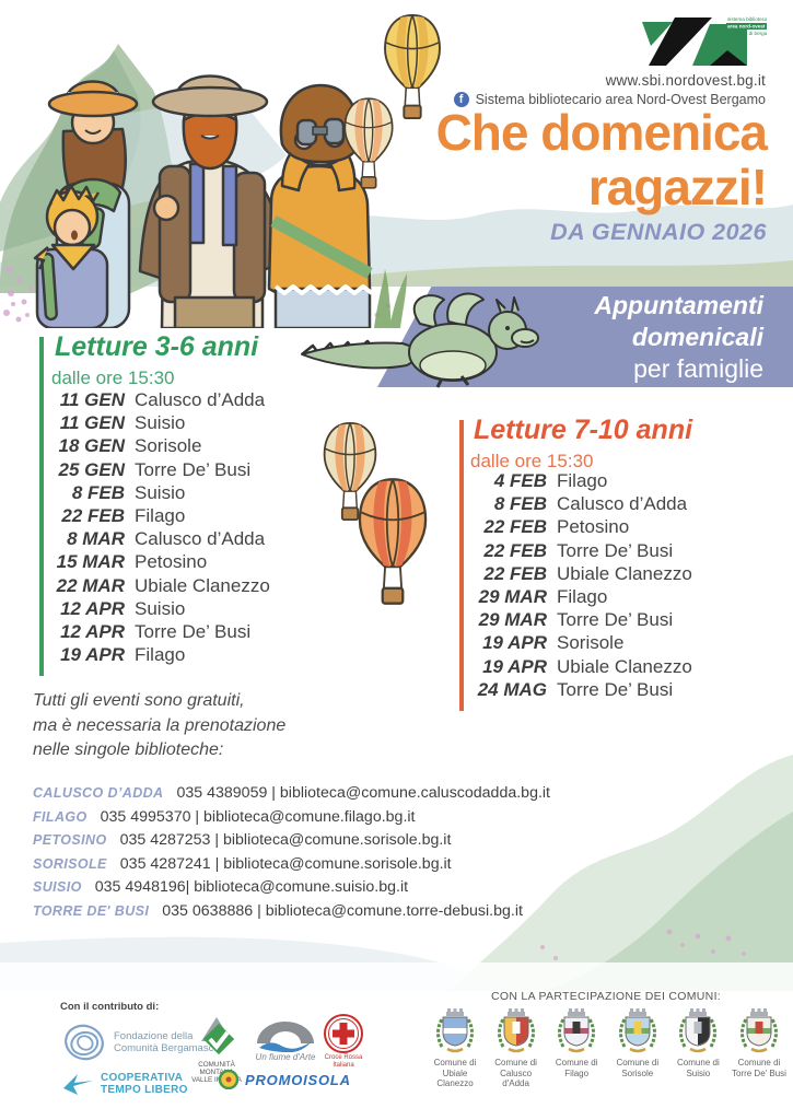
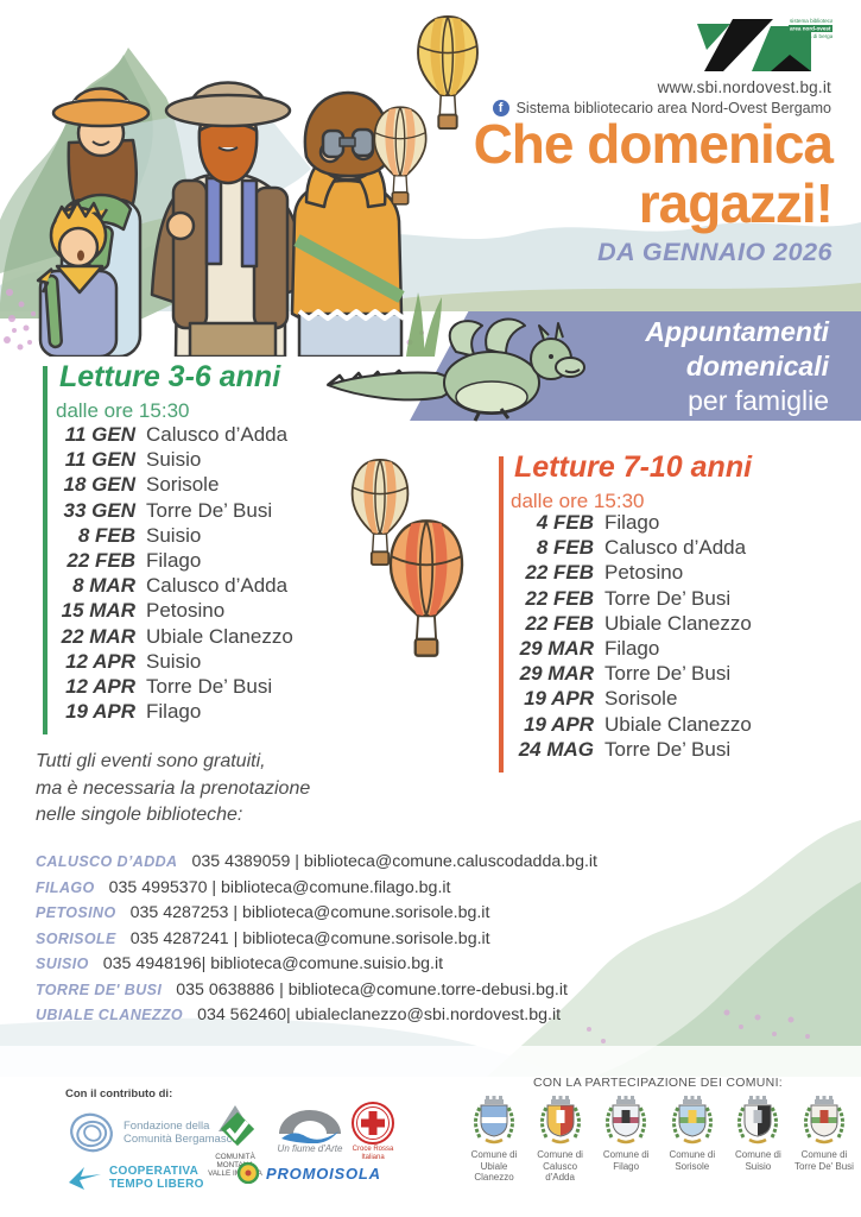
  www.sbi.nordovest.bg.it
  f
  Sistema bibliotecario area Nord-Ovest Bergamo
  Che domenica
  ragazzi!
  DA GENNAIO 2026
  Appuntamenti
  domenicali
  per famiglie
  Letture 3-6 anni
  dalle ore 15:30
  11 GEN
  Calusco d’Adda
  11 GEN
  Suisio
  18 GEN
  Sorisole
- 25 GEN
+ 33 GEN
  Torre De’ Busi
  8 FEB
  Suisio
  22 FEB
  Filago
  8 MAR
  Calusco d’Adda
  15 MAR
  Petosino
  22 MAR
  Ubiale Clanezzo
  12 APR
  Suisio
  12 APR
  Torre De’ Busi
  19 APR
  Filago
  Letture 7-10 anni
  dalle ore 15:30
  4 FEB
  Filago
  8 FEB
  Calusco d’Adda
  22 FEB
  Petosino
  22 FEB
  Torre De’ Busi
  22 FEB
  Ubiale Clanezzo
  29 MAR
  Filago
  29 MAR
  Torre De’ Busi
  19 APR
  Sorisole
  19 APR
  Ubiale Clanezzo
  24 MAG
  Torre De’ Busi
  Tutti gli eventi sono gratuiti,
  ma è necessaria la prenotazione
  nelle singole biblioteche:
  CALUSCO D’ADDA
  035 4389059 | biblioteca@comune.caluscodadda.bg.it
  FILAGO
  035 4995370 | biblioteca@comune.filago.bg.it
  PETOSINO
  035 4287253 | biblioteca@comune.sorisole.bg.it
  SORISOLE
  035 4287241 | biblioteca@comune.sorisole.bg.it
  SUISIO
  035 4948196| biblioteca@comune.suisio.bg.it
  TORRE DE' BUSI
  035 0638886 | biblioteca@comune.torre-debusi.bg.it
+ UBIALE CLANEZZO
+ 034 562460| ubialeclanezzo@sbi.nordovest.bg.it
  Con il contributo di:
  Fondazione della
  Comunità Bergamasc
  COOPERATIVA
  TEMPO LIBERO
  Un fiume d'Arte
  PROMOISOLA
  CON LA PARTECIPAZIONE DEI COMUNI:
  Comune di
  Ubiale Clanezzo
  Comune di
  Calusco d'Adda
  Comune di
  Filago
  Comune di
  Sorisole
  Comune di
  Suisio
  Comune di
  Torre De' Busi
